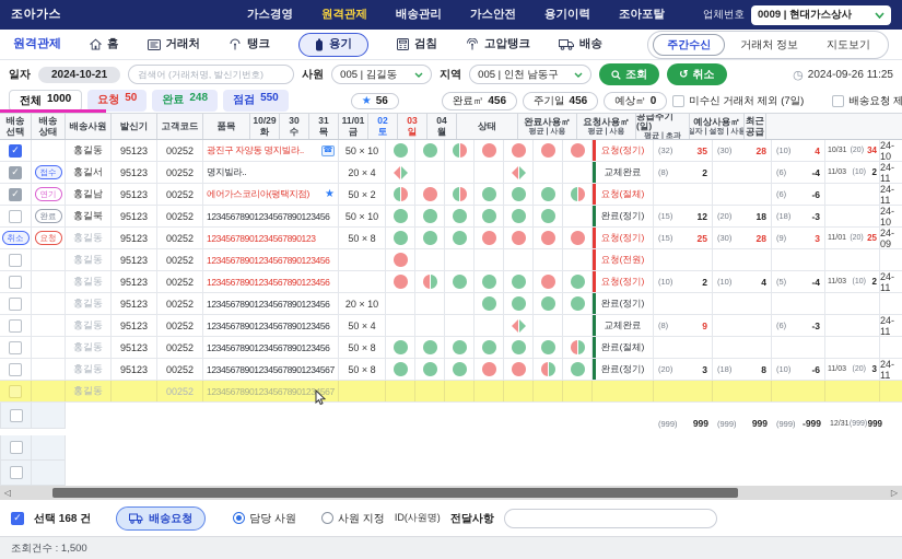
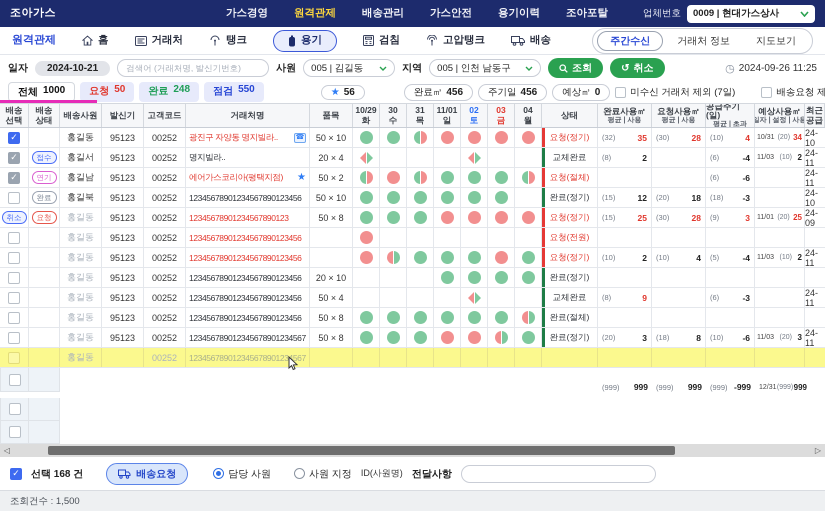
  조아가스
  가스경영
  원격관제
  배송관리
  가스안전
  용기이력
  조아포탈
  업체번호
  0009 | 현대가스상사
  원격관제
  홈
  거래처
  탱크
  용기
  검침
  고압탱크
  배송
  주간수신
  거래처 정보
  지도보기
  일자
  2024-10-21
  검색어 (거래처명, 발신기번호)
  사원
  005 | 김길동
  지역
  005 | 인천 남동구
  조회
  ↺
  취소
  ◷
  2024-09-26 11:25
  전체
  1000
  요청
  50
  완료
  248
  점검
  550
  ★
  56
  완료㎥
  456
  주기일
  456
  예상㎥
  0
  미수신 거래처 제외 (7일)
  배송요청 제
  배송
  선택
  배송
  상태
  배송사원
  발신기
  고객코드
+ 거래처명
  품목
  10/29
  화
  30
  수
  31
  목
  11/01
- 금
+ 일
  02
  토
  03
- 일
+ 금
  04
  월
  상태
  완료사용㎥
  요청사용㎥
  공급주기(일)
  예상사용㎥
  최근
  공급
  ✓
  홍길동
  95123
  00252
  광진구 자양동 명지빌라..
  50 × 10
  요청(정기)
  (32)
  35
  (30)
  28
  (10)
  4
  34
  24-10
  ✓
  접수
  홍길서
  95123
  00252
  명지빌라..
  20 × 4
  교체완료
  (8)
  2
  (6)
  -4
  2
  24-11
  ✓
  연기
  홍길남
  95123
  00252
  에어가스코리아(평택지점)
  ★
  50 × 2
  요청(절체)
  (6)
  -6
  24-11
  완료
  홍길북
  95123
  00252
  12345678901234567890123456
  50 × 10
  완료(정기)
  (15)
  12
  (20)
  18
  (18)
  -3
  24-10
  취소
  요청
  홍길동
  95123
  00252
  12345678901234567890123
  50 × 8
  요청(정기)
  (15)
  25
  (30)
  28
  (9)
  3
  25
  24-09
  홍길동
  95123
  00252
  12345678901234567890123456
  요청(전원)
  홍길동
  95123
  00252
  12345678901234567890123456
  요청(정기)
  (10)
  2
  (10)
  4
  (5)
  -4
  2
  24-11
  홍길동
  95123
  00252
  12345678901234567890123456
  20 × 10
  완료(정기)
  홍길동
  95123
  00252
  12345678901234567890123456
  50 × 4
  교체완료
  (8)
  9
  (6)
  -3
  24-11
  홍길동
  95123
  00252
  12345678901234567890123456
  50 × 8
  완료(절체)
  홍길동
  95123
  00252
  123456789012345678901234567
  50 × 8
  완료(정기)
  (20)
  3
  (18)
  8
  (10)
  -6
  3
  24-11
  홍길동
  00252
  123456789012345678901234567
  (999)
  999
  (999)
  999
  (999)
  -999
  999
  ◁
  ▷
  ✓
  선택 168 건
  배송요청
  담당 사원
  사원 지정
  ID(사원명)
  전달사항
  조회건수 : 1,500
